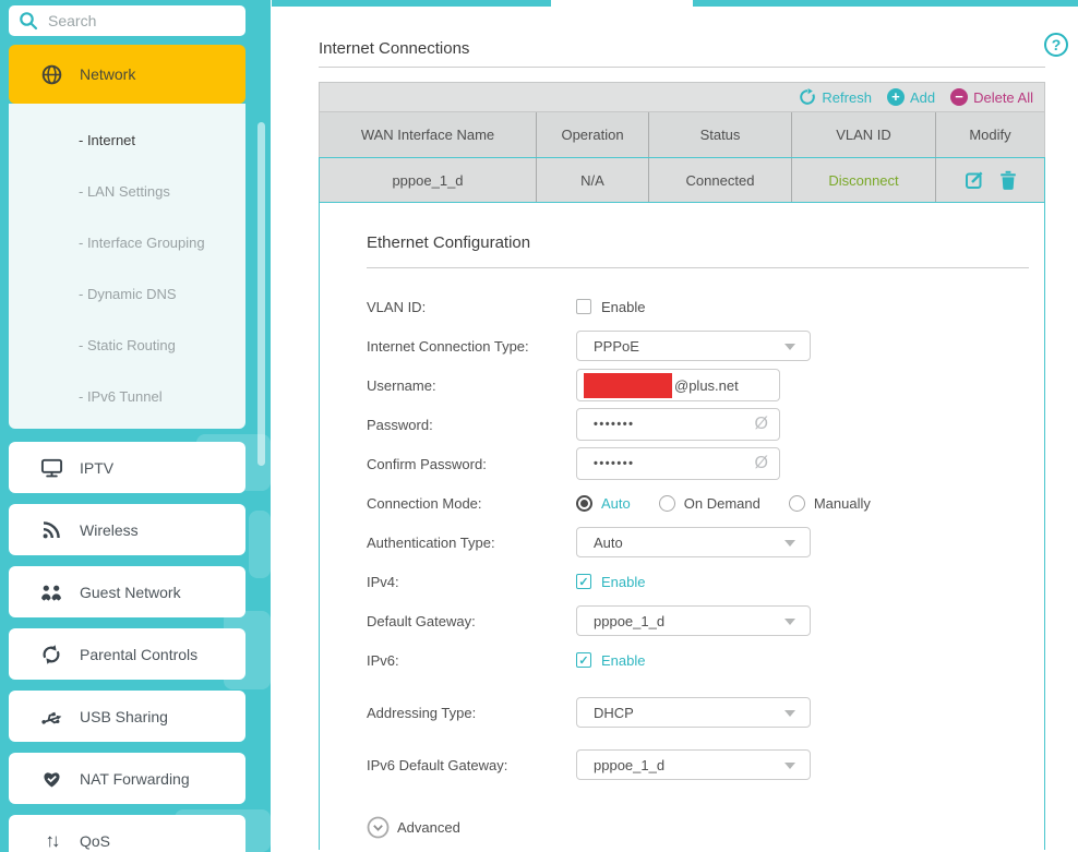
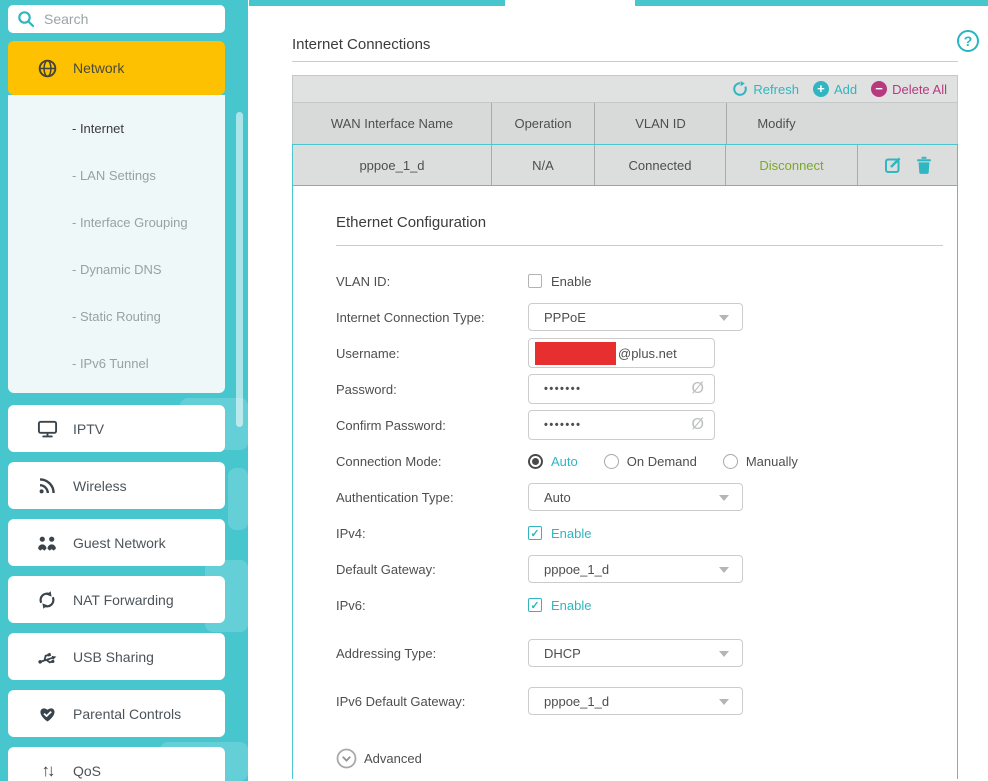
  Search
  Network
  - Internet
  - LAN Settings
  - Interface Grouping
  - Dynamic DNS
  - Static Routing
  - IPv6 Tunnel
  IPTV
  Wireless
  Guest Network
- Parental Controls
+ NAT Forwarding
  USB Sharing
- NAT Forwarding
+ Parental Controls
  ↑↓
  QoS
  ?
  Internet Connections
  Refresh
  +
  Add
  −
  Delete All
  WAN Interface Name
  Operation
- Status
  VLAN ID
  Modify
  pppoe_1_d
  N/A
  Connected
  Disconnect
  Ethernet Configuration
  VLAN ID:
  Enable
  Internet Connection Type:
  PPPoE
  Username:
  @plus.net
  Password:
  •••••••
  Ø
  Confirm Password:
  •••••••
  Ø
  Connection Mode:
  Auto
  On Demand
  Manually
  Authentication Type:
  Auto
  IPv4:
  ✓
  Enable
  Default Gateway:
  pppoe_1_d
  IPv6:
  ✓
  Enable
  Addressing Type:
  DHCP
  IPv6 Default Gateway:
  pppoe_1_d
  Advanced
